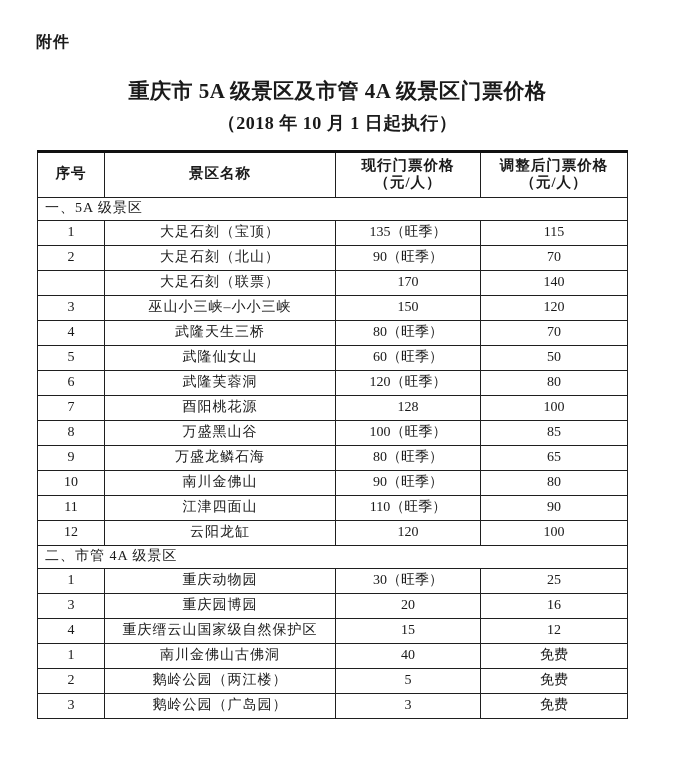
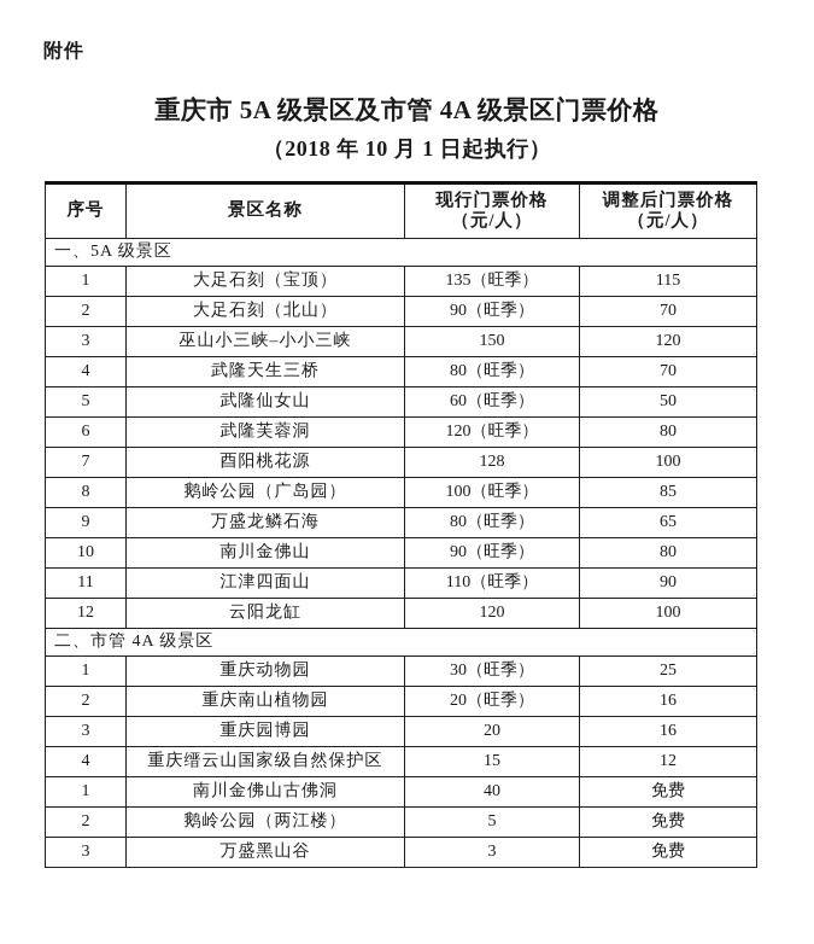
  附件
  重庆市 5A 级景区及市管 4A 级景区门票价格
  （2018 年 10 月 1 日起执行）
  序号	景区名称	现行门票价格（元/人）	调整后门票价格（元/人）
  一、5A 级景区
  1	大足石刻（宝顶）	135（旺季）	115
  2	大足石刻（北山）	90（旺季）	70
- 	大足石刻（联票）	170	140
  3	巫山小三峡–小小三峡	150	120
  4	武隆天生三桥	80（旺季）	70
  5	武隆仙女山	60（旺季）	50
  6	武隆芙蓉洞	120（旺季）	80
  7	酉阳桃花源	128	100
- 8	万盛黑山谷	100（旺季）	85
+ 8	鹅岭公园（广岛园）	100（旺季）	85
  9	万盛龙鳞石海	80（旺季）	65
  10	南川金佛山	90（旺季）	80
  11	江津四面山	110（旺季）	90
  12	云阳龙缸	120	100
  二、市管 4A 级景区
  1	重庆动物园	30（旺季）	25
+ 2	重庆南山植物园	20（旺季）	16
  3	重庆园博园	20	16
  4	重庆缙云山国家级自然保护区	15	12
  1	南川金佛山古佛洞	40	免费
  2	鹅岭公园（两江楼）	5	免费
- 3	鹅岭公园（广岛园）	3	免费
+ 3	万盛黑山谷	3	免费
